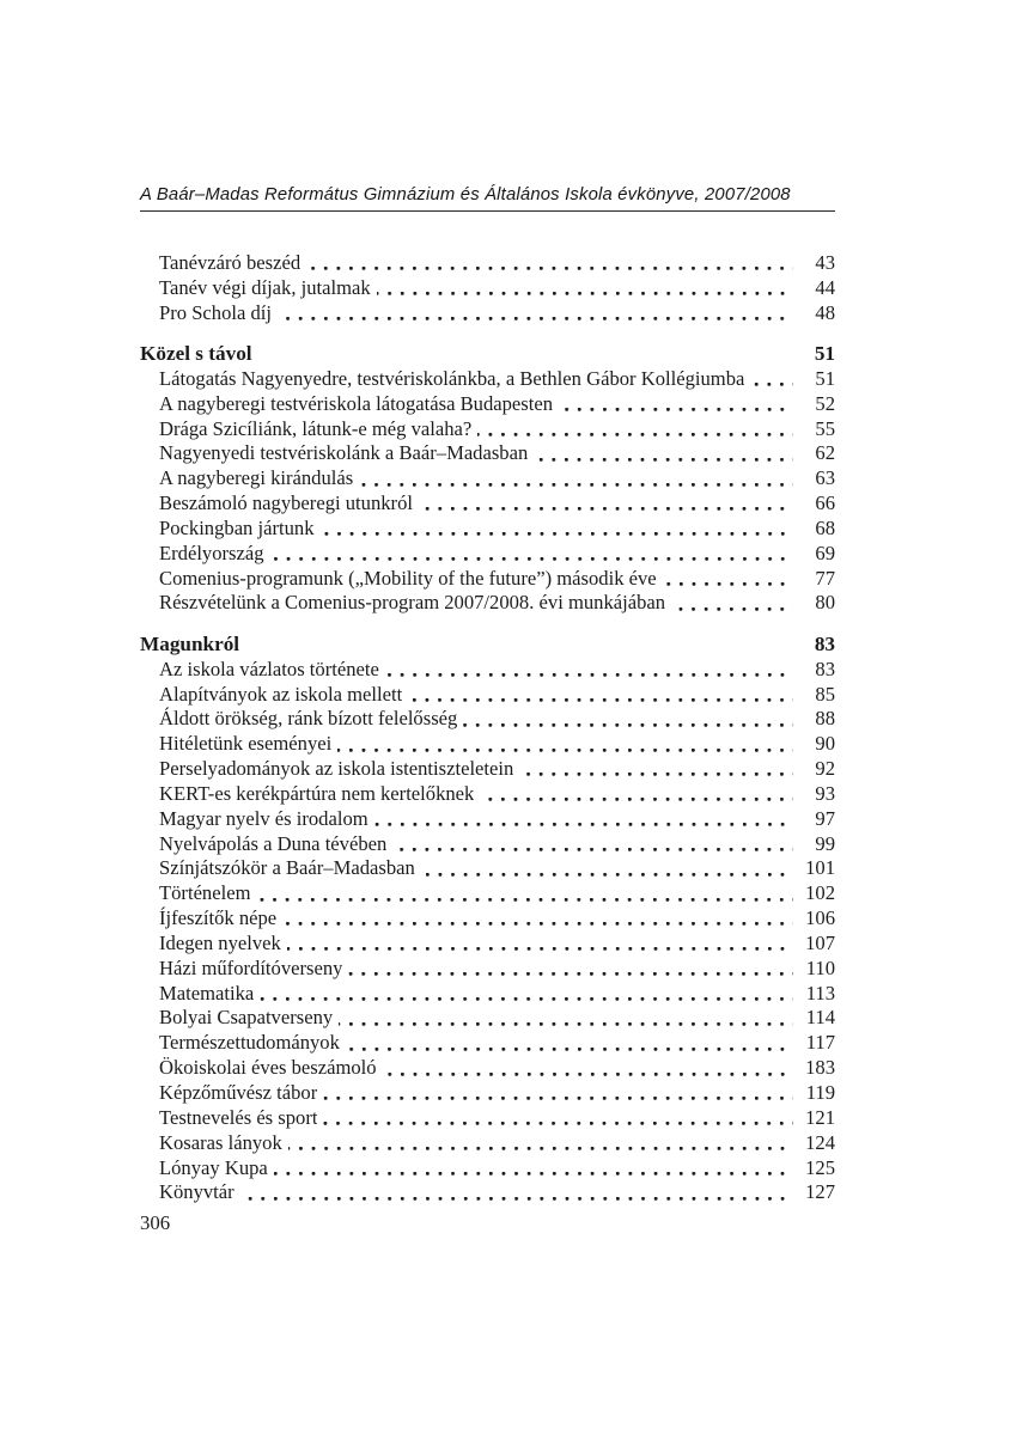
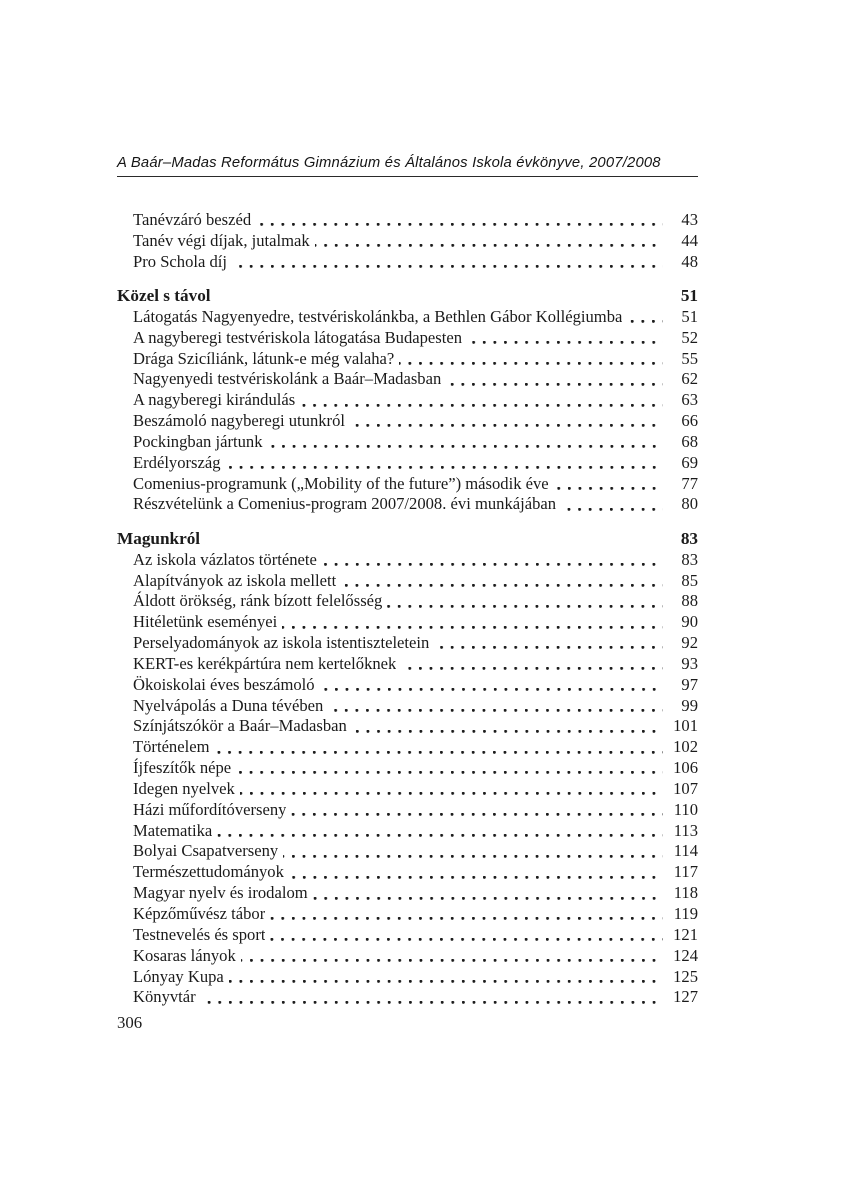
  A Baár–Madas Református Gimnázium és Általános Iskola évkönyve, 2007/2008
  Tanévzáró beszéd
  43
  Tanév végi díjak, jutalmak
  44
  Pro Schola díj
  48
  Közel s távol
  51
  Látogatás Nagyenyedre, testvériskolánkba, a Bethlen Gábor Kollégiumba
  51
  A nagyberegi testvériskola látogatása Budapesten
  52
  Drága Szicíliánk, látunk-e még valaha?
  55
  Nagyenyedi testvériskolánk a Baár–Madasban
  62
  A nagyberegi kirándulás
  63
  Beszámoló nagyberegi utunkról
  66
  Pockingban jártunk
  68
  Erdélyország
  69
  Comenius-programunk („Mobility of the future”) második éve
  77
  Részvételünk a Comenius-program 2007/2008. évi munkájában
  80
  Magunkról
  83
  Az iskola vázlatos története
  83
  Alapítványok az iskola mellett
  85
  Áldott örökség, ránk bízott felelősség
  88
  Hitéletünk eseményei
  90
  Perselyadományok az iskola istentiszteletein
  92
  KERT-es kerékpártúra nem kertelőknek
  93
- Magyar nyelv és irodalom
+ Ökoiskolai éves beszámoló
  97
  Nyelvápolás a Duna tévében
  99
  Színjátszókör a Baár–Madasban
  101
  Történelem
  102
  Íjfeszítők népe
  106
  Idegen nyelvek
  107
  Házi műfordítóverseny
  110
  Matematika
  113
  Bolyai Csapatverseny
  114
  Természettudományok
  117
- Ökoiskolai éves beszámoló
+ Magyar nyelv és irodalom
- 183
+ 118
  Képzőművész tábor
  119
  Testnevelés és sport
  121
  Kosaras lányok
  124
  Lónyay Kupa
  125
  Könyvtár
  127
  306
